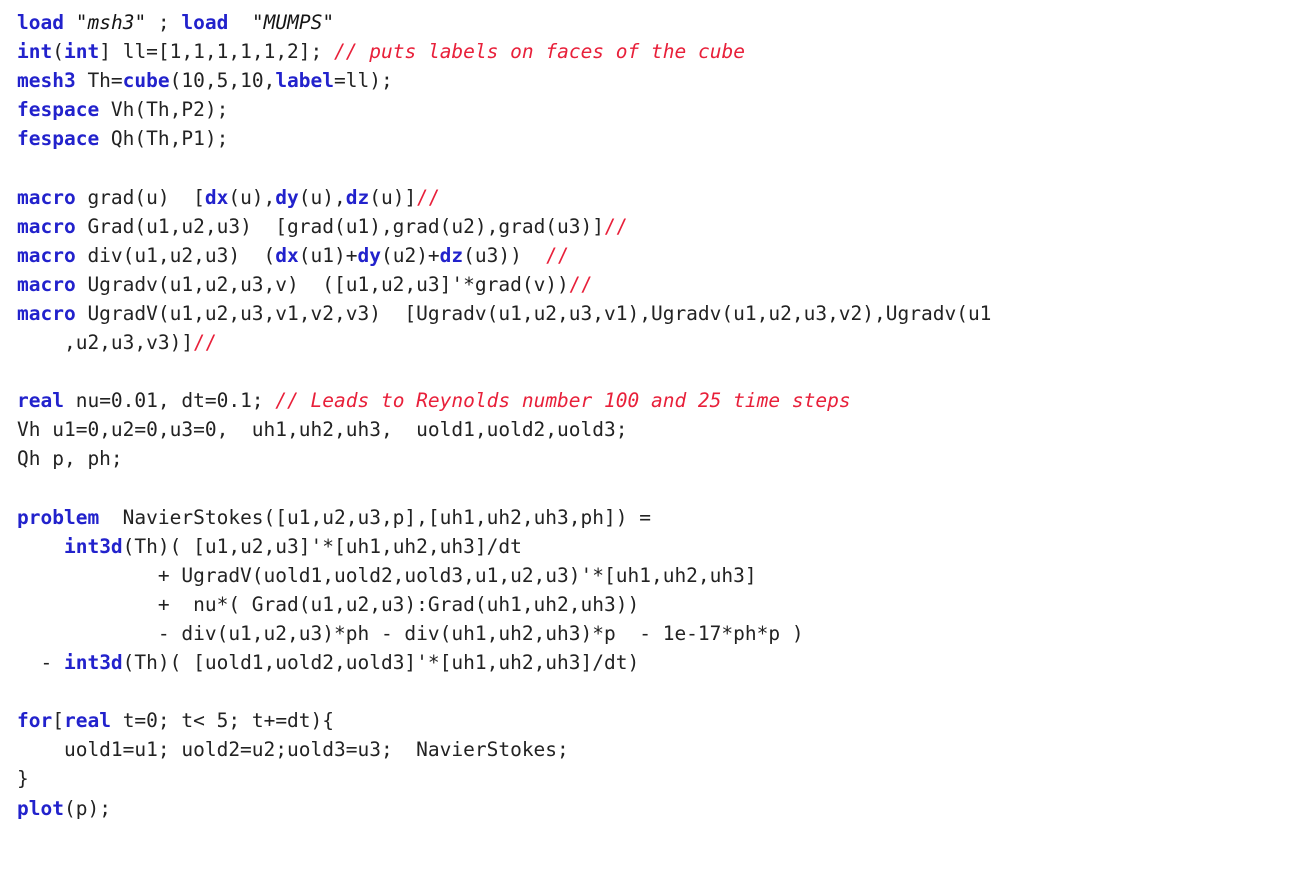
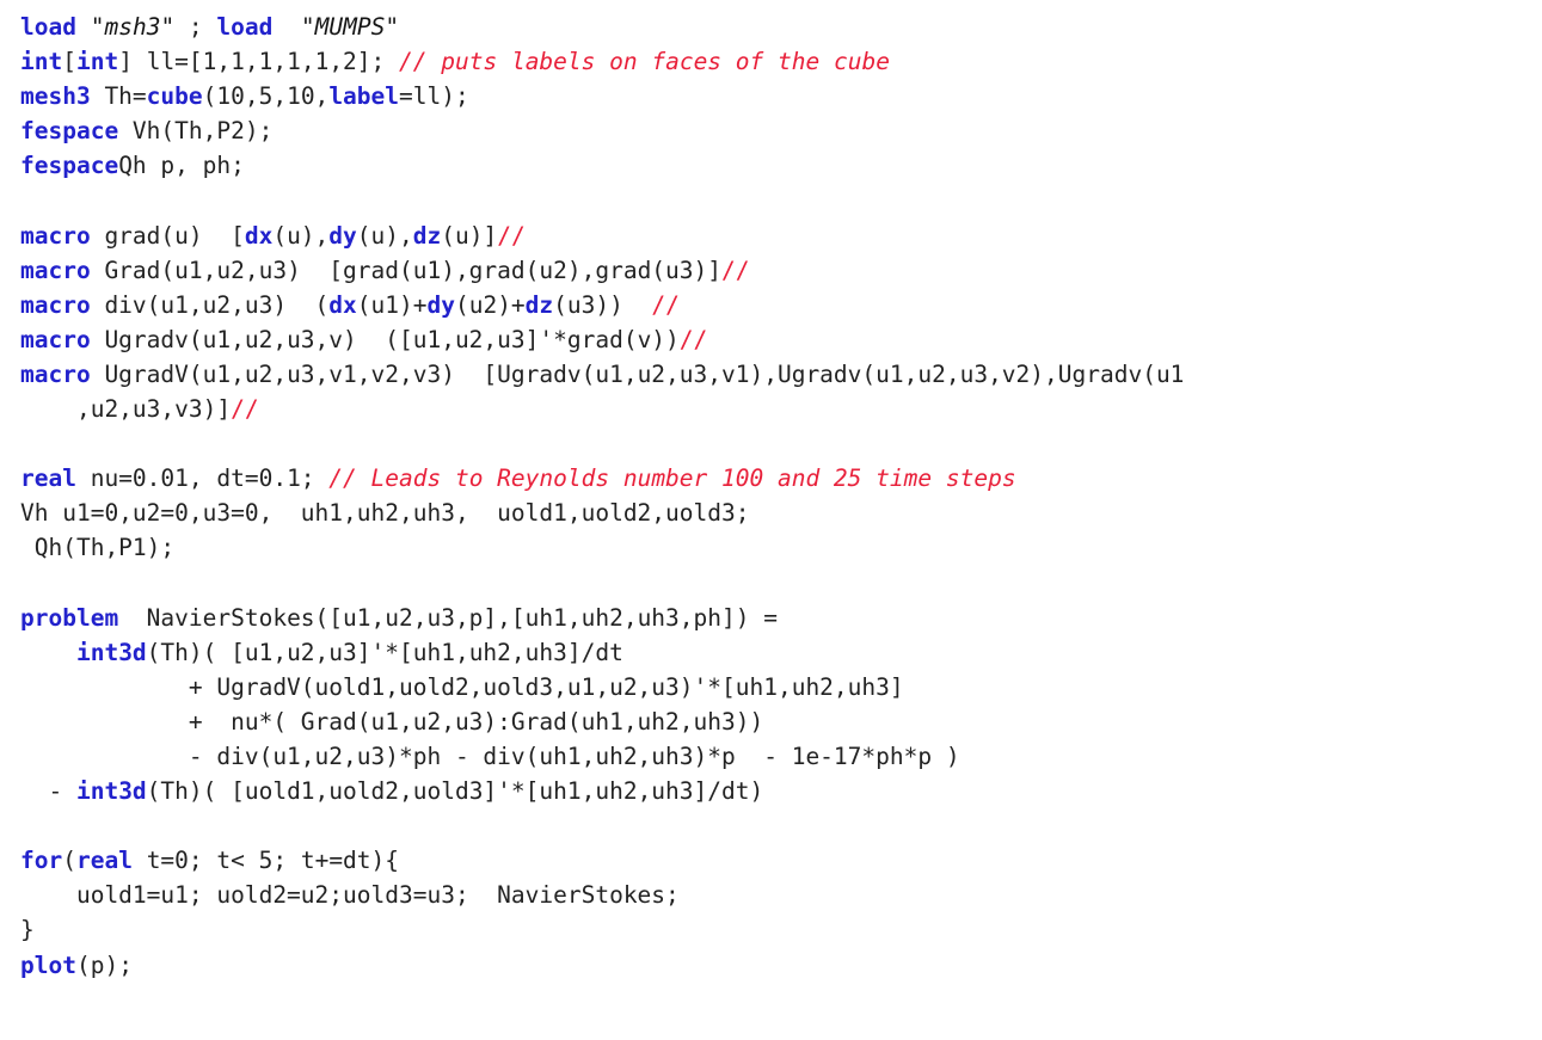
  load "msh3" ; load "MUMPS"
- int(int] ll=[1,1,1,1,1,2]; // puts labels on faces of the cube
+ int[int] ll=[1,1,1,1,1,2]; // puts labels on faces of the cube
  mesh3 Th=cube(10,5,10,label=ll);
  fespace Vh(Th,P2);
- fespace Qh(Th,P1);
+ fespaceQh p, ph;
  macro grad(u) [dx(u),dy(u),dz(u)]//
  macro Grad(u1,u2,u3) [grad(u1),grad(u2),grad(u3)]//
  macro div(u1,u2,u3) (dx(u1)+dy(u2)+dz(u3)) //
  macro Ugradv(u1,u2,u3,v) ([u1,u2,u3]'*grad(v))//
  macro UgradV(u1,u2,u3,v1,v2,v3) [Ugradv(u1,u2,u3,v1),Ugradv(u1,u2,u3,v2),Ugradv(u1
  ,u2,u3,v3)]//
  real nu=0.01, dt=0.1; // Leads to Reynolds number 100 and 25 time steps
  Vh u1=0,u2=0,u3=0, uh1,uh2,uh3, uold1,uold2,uold3;
- Qh p, ph;
+ Qh(Th,P1);
  problem NavierStokes([u1,u2,u3,p],[uh1,uh2,uh3,ph]) =
  int3d(Th)( [u1,u2,u3]'*[uh1,uh2,uh3]/dt
  + UgradV(uold1,uold2,uold3,u1,u2,u3)'*[uh1,uh2,uh3]
  + nu*( Grad(u1,u2,u3):Grad(uh1,uh2,uh3))
  - div(u1,u2,u3)*ph - div(uh1,uh2,uh3)*p - 1e-17*ph*p )
  - int3d(Th)( [uold1,uold2,uold3]'*[uh1,uh2,uh3]/dt)
- for[real t=0; t< 5; t+=dt){
+ for(real t=0; t< 5; t+=dt){
  uold1=u1; uold2=u2;uold3=u3; NavierStokes;
  }
  plot(p);
